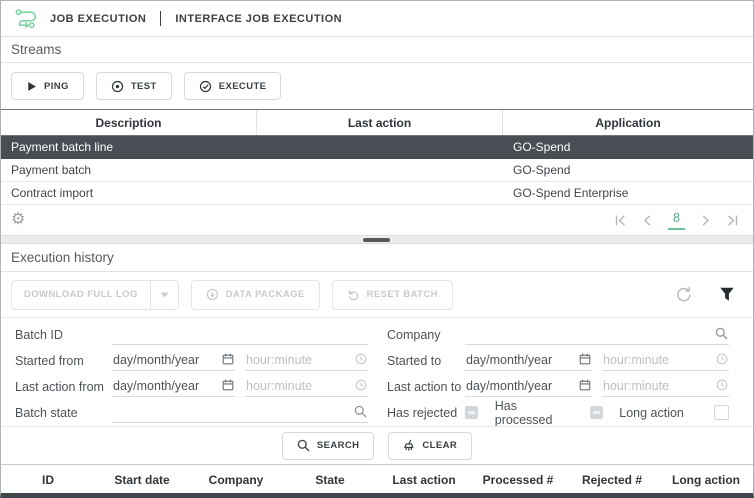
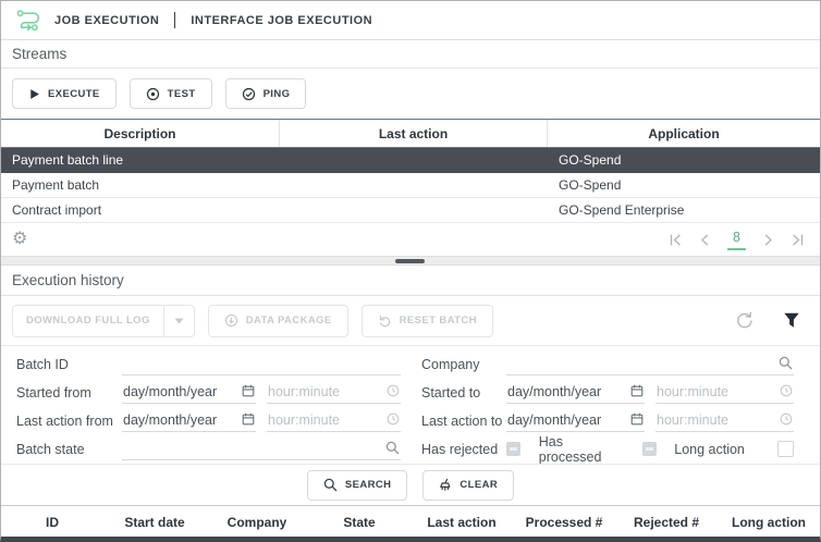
  JOB EXECUTION
  INTERFACE JOB EXECUTION
  Streams
- PING
+ EXECUTE
  TEST
- EXECUTE
+ PING
  Description
  Last action
  Application
  Payment batch line
  GO-Spend
  Payment batch
  GO-Spend
  Contract import
  GO-Spend Enterprise
  ⚙
  8
  Execution history
  DOWNLOAD FULL LOG
  DATA PACKAGE
  RESET BATCH
  Batch ID
  Company
  Started from
  day/month/year
  hour:minute
  Started to
  day/month/year
  hour:minute
  Last action from
  day/month/year
  hour:minute
  Last action to
  day/month/year
  hour:minute
  Batch state
  Has rejected
  Has processed
  Long action
  SEARCH
  CLEAR
  ID
  Start date
  Company
  State
  Last action
  Processed #
  Rejected #
  Long action
